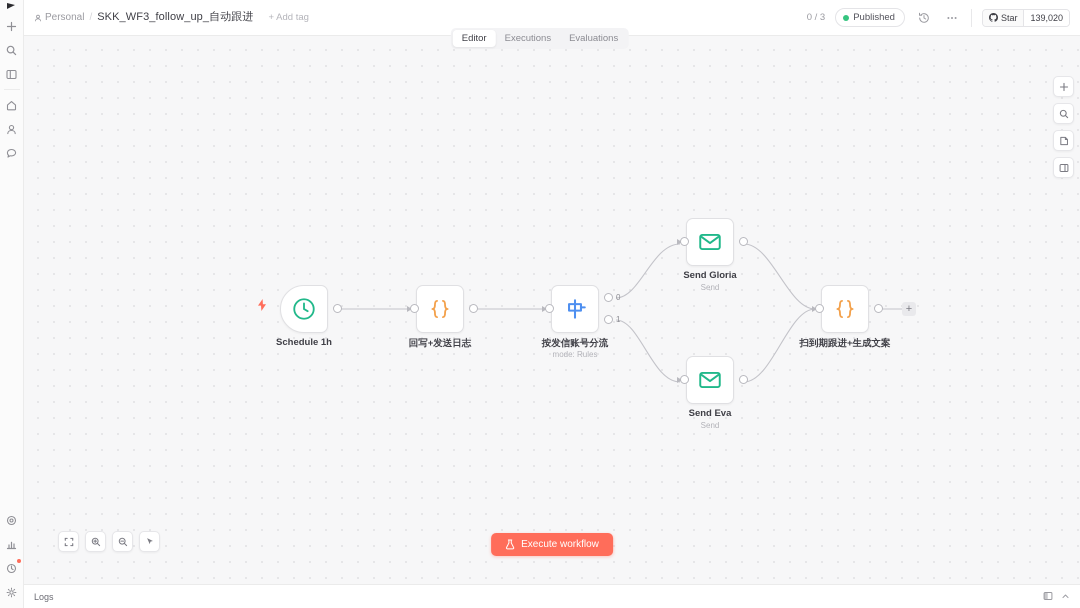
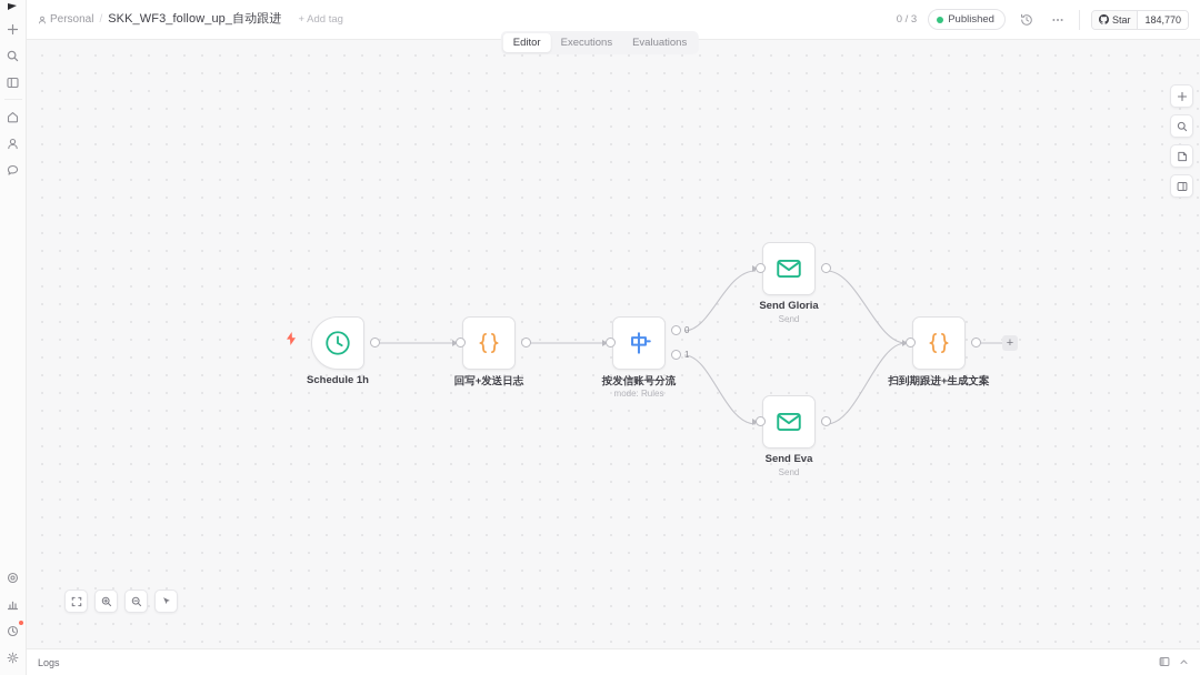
  Personal
  /
  SKK_WF3_follow_up_自动跟进
  + Add tag
  0 / 3
  Published
  Star
- 139,020
+ 184,770
  Editor
  Executions
  Evaluations
  Schedule 1h
  回写+发送日志
  0
  1
  按发信账号分流
  mode: Rules
  Send Gloria
  Send
  Send Eva
  Send
  +
  扫到期跟进+生成文案
- Execute workflow
  Logs
